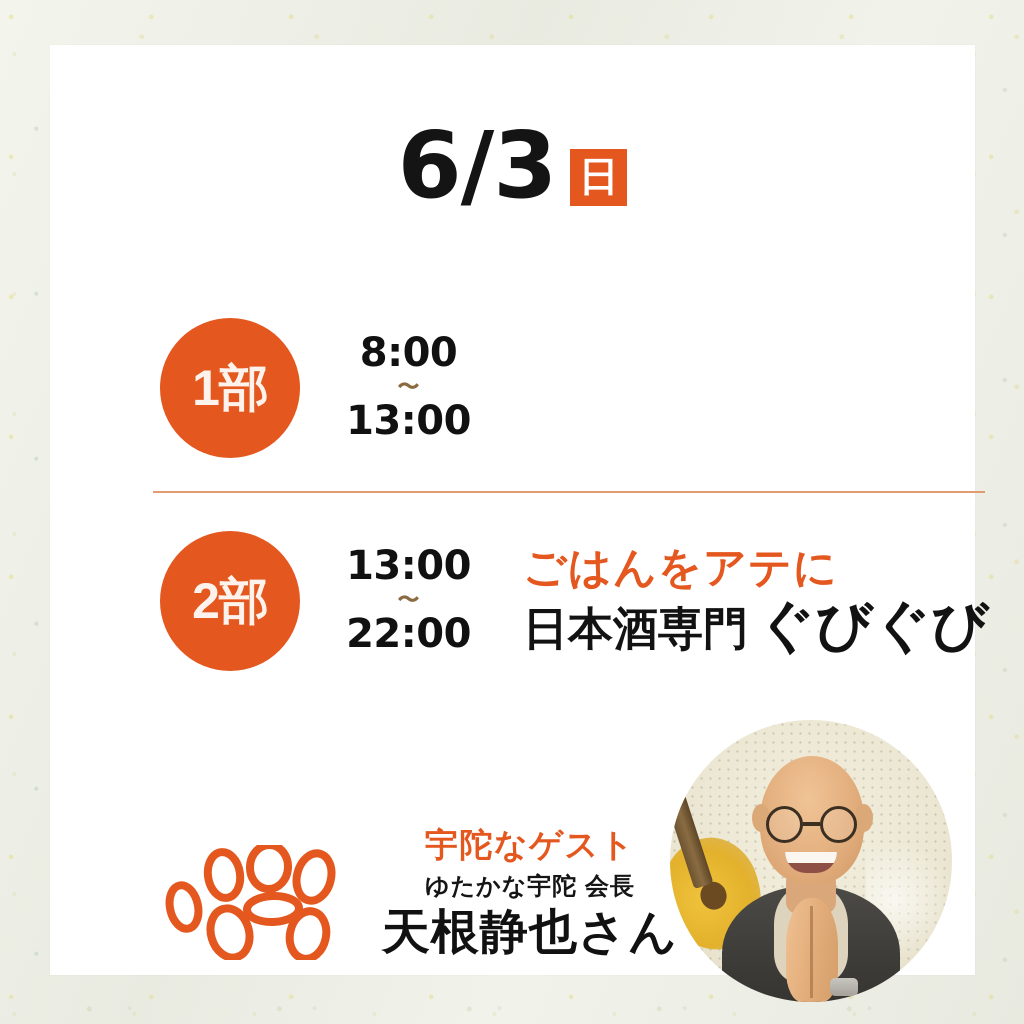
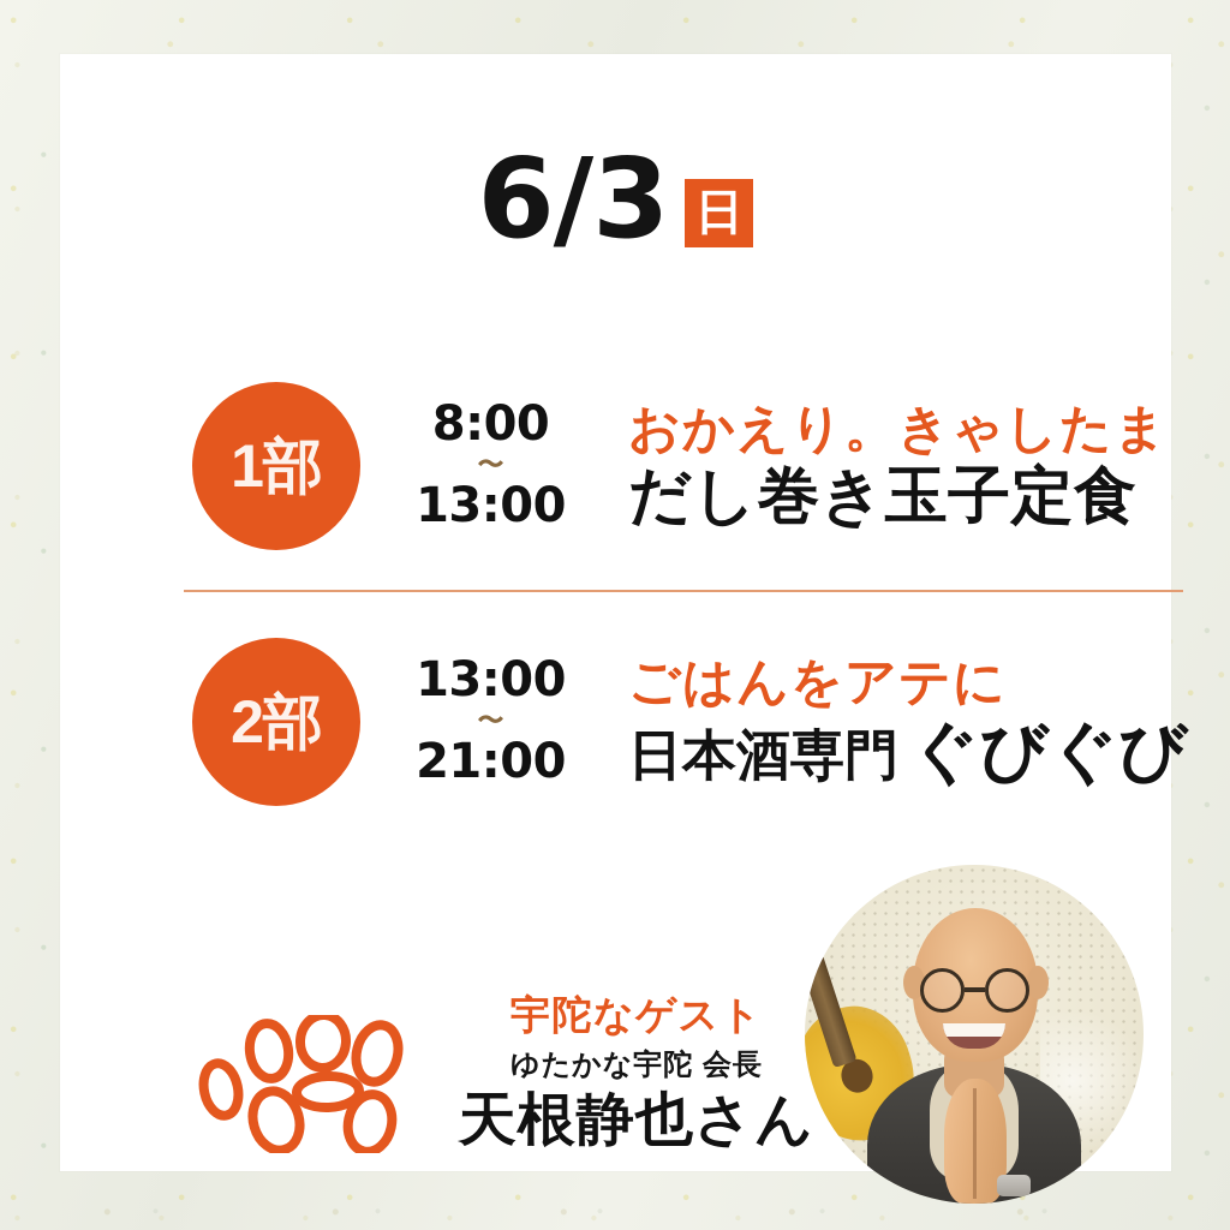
  6/3
  日
  1部
  8:00
  〜
  13:00
+ おかえり。きゃしたま
+ だし巻き玉子定食
  2部
  13:00
  〜
- 22:00
+ 21:00
  ごはんをアテに
  日本酒専門
  ぐびぐび
  宇陀なゲスト
  ゆたかな宇陀 会長
  天根静也さん
